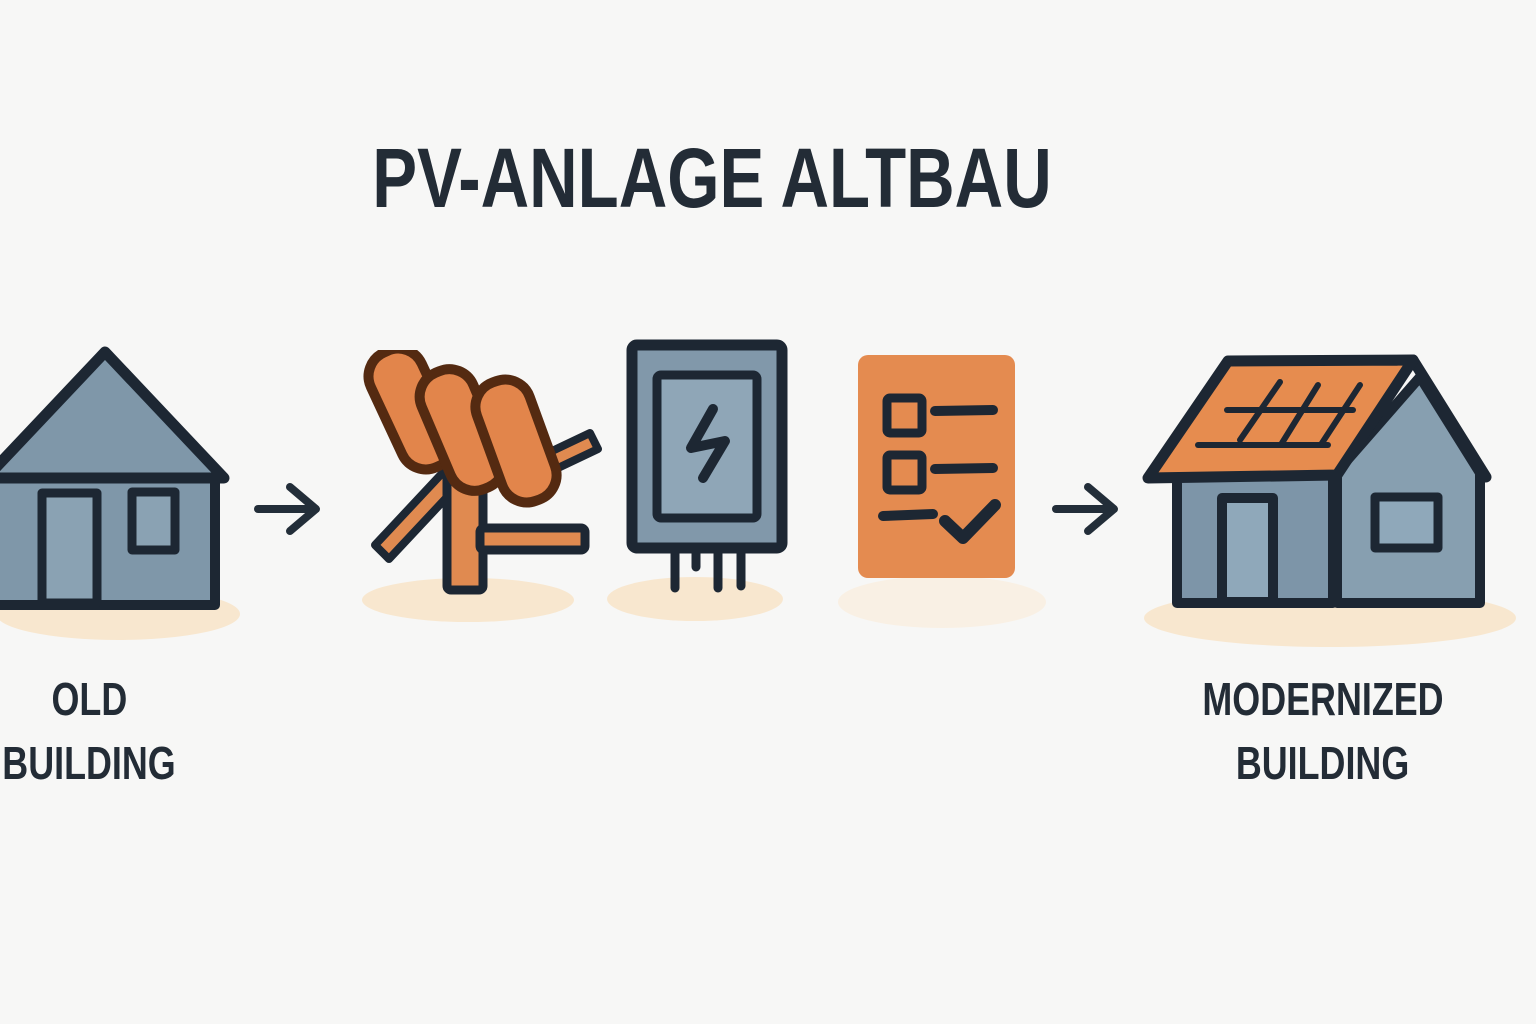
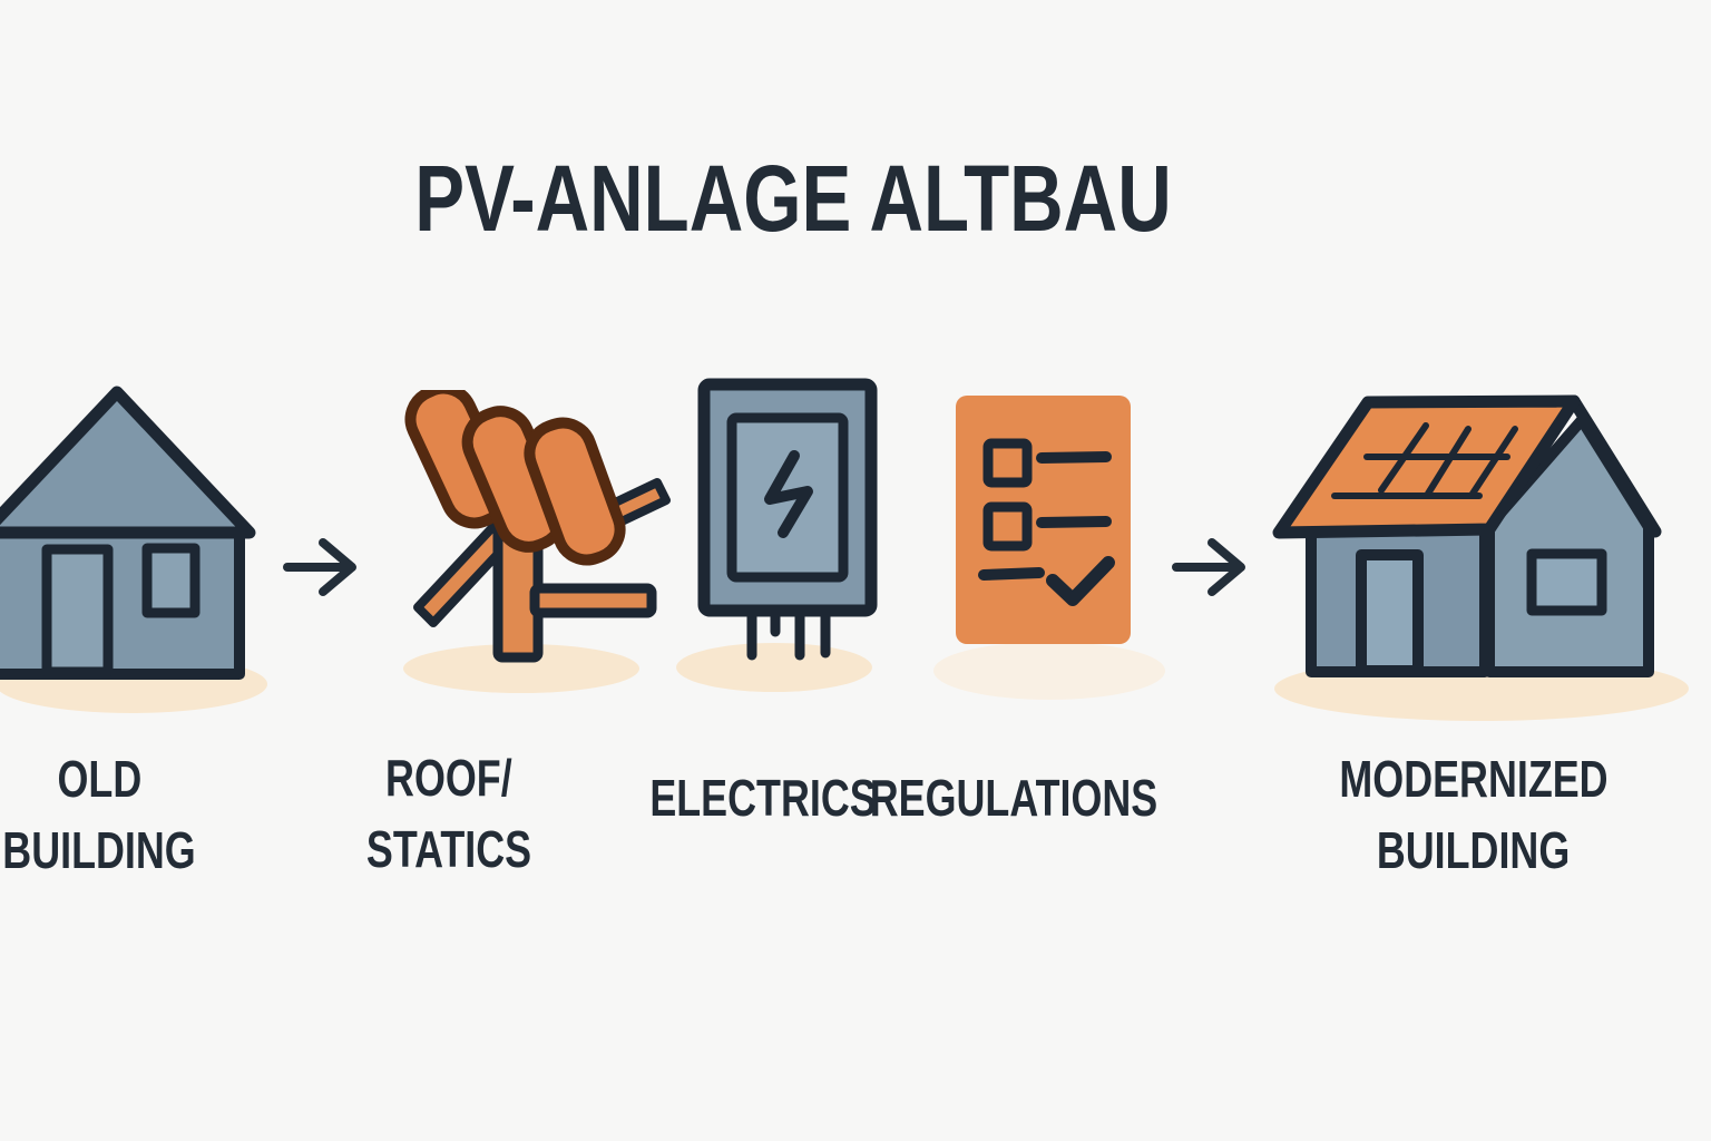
  PV-ANLAGE ALTBAU
  OLD
  BUILDING
+ ROOF/
+ STATICS
+ ELECTRICS
+ REGULATIONS
  MODERNIZED
  BUILDING
